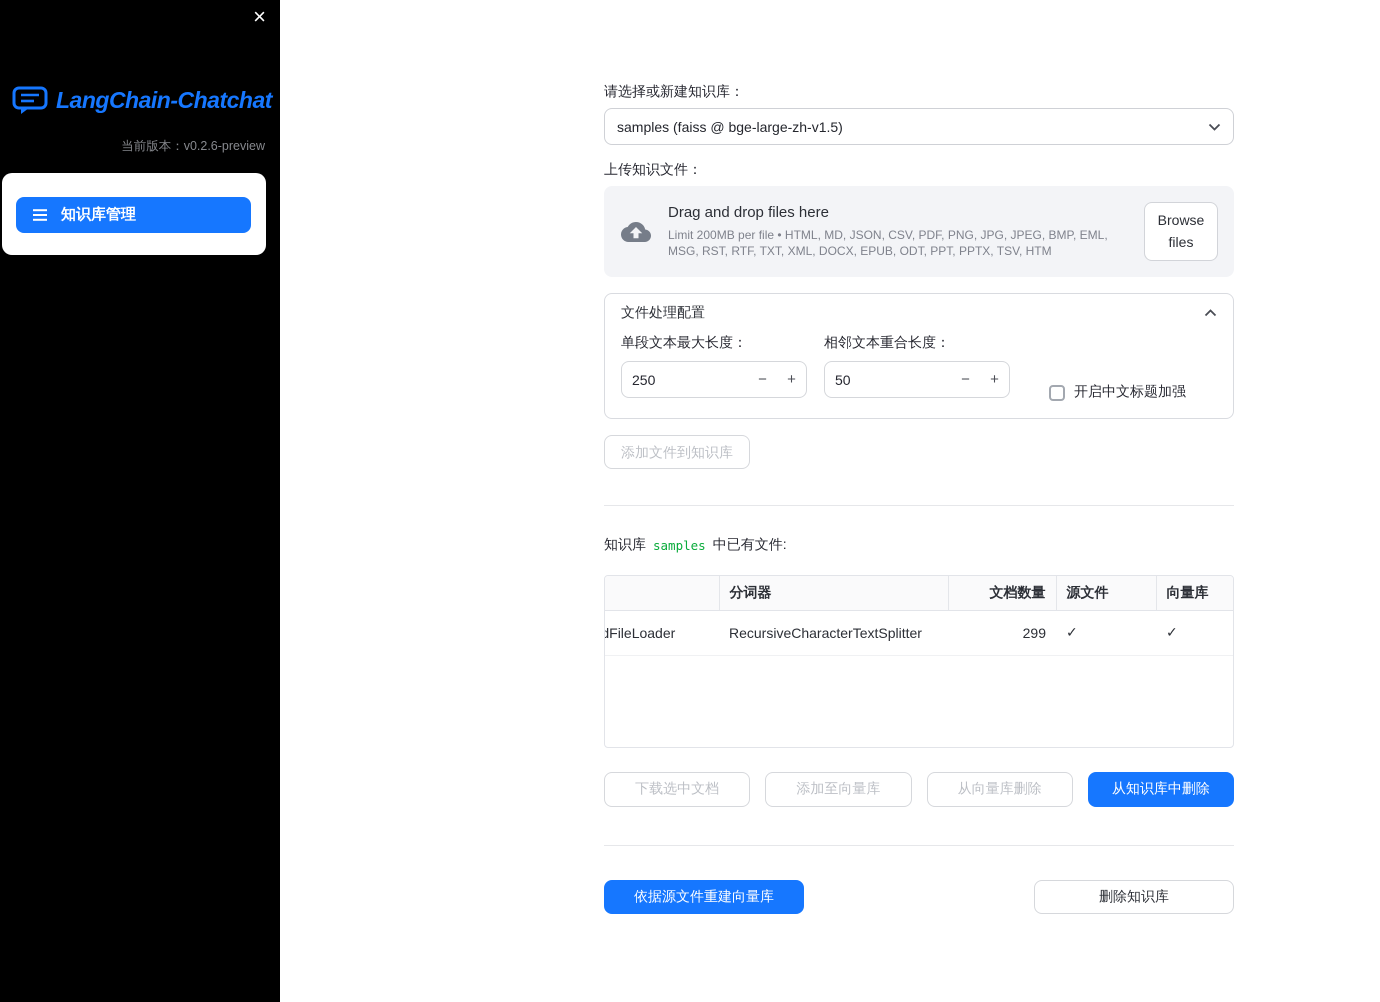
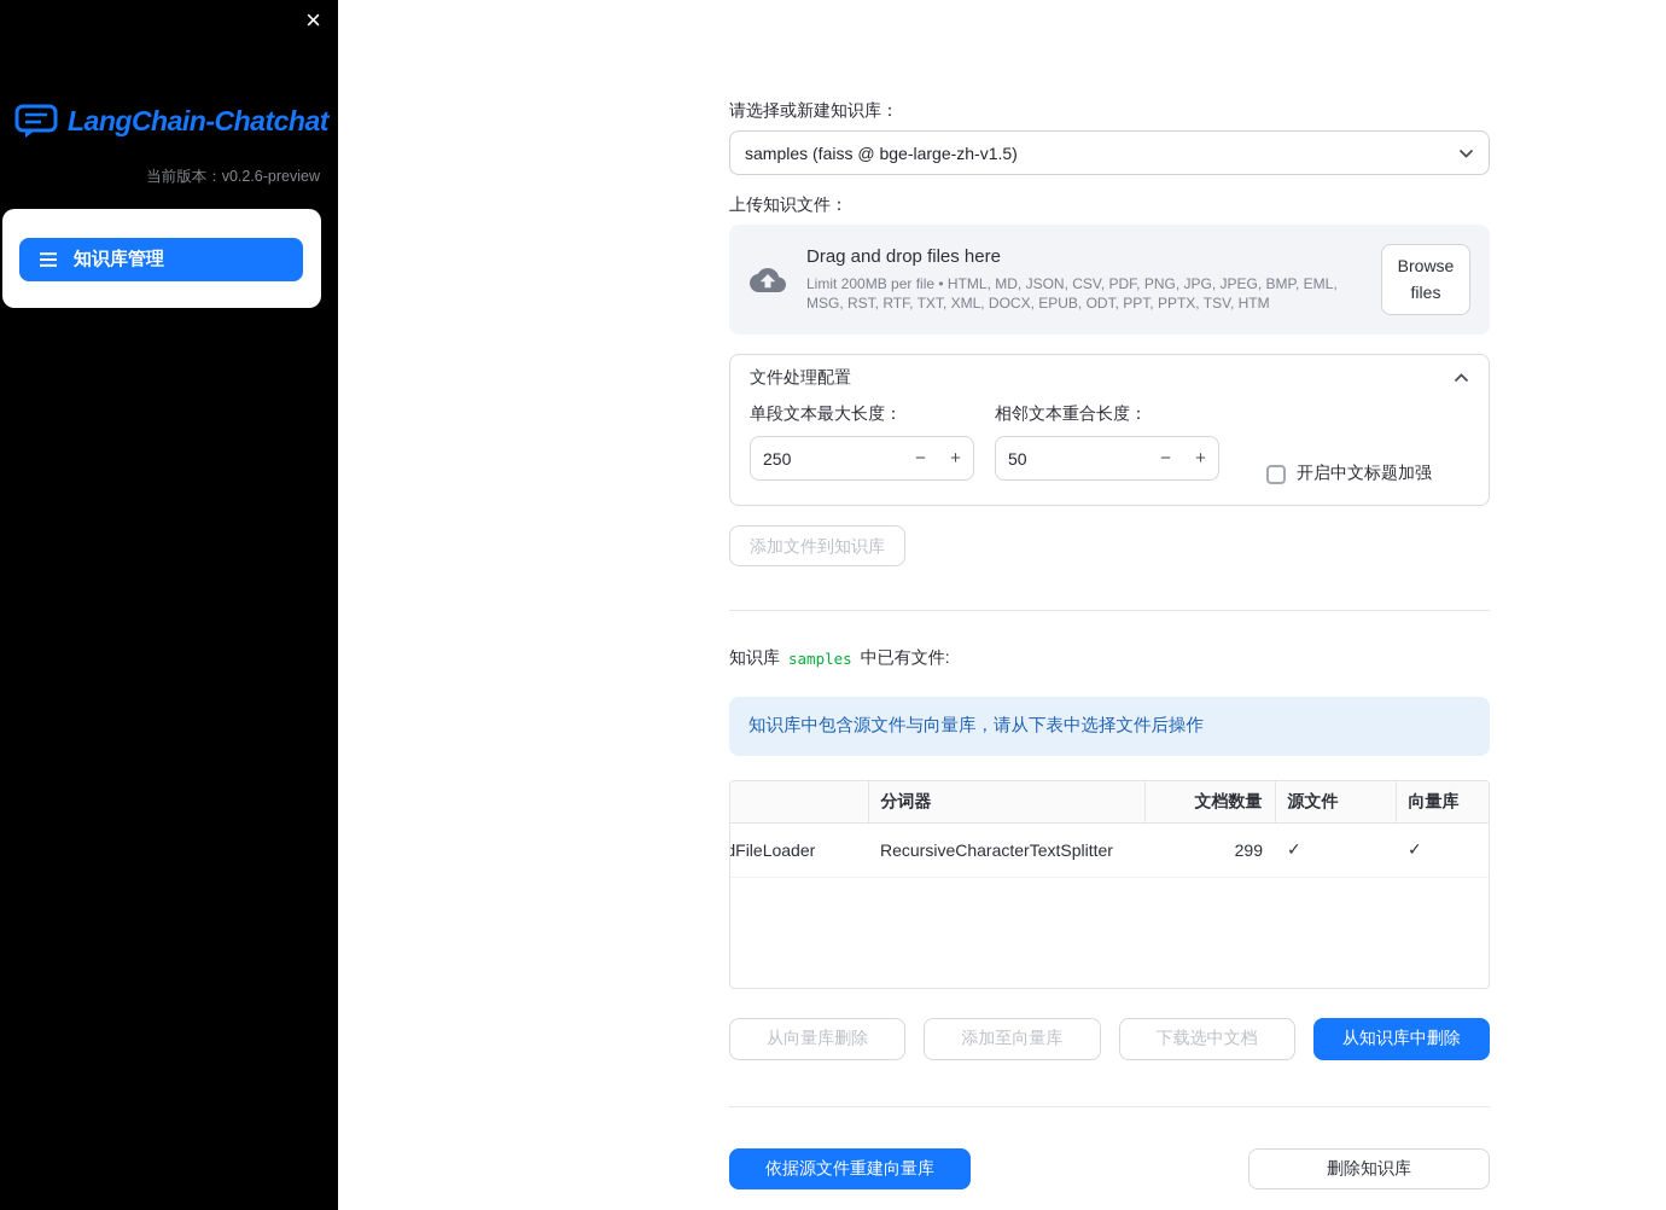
  ×
  LangChain-Chatchat
  当前版本：v0.2.6-preview
  知识库管理
  请选择或新建知识库：
  samples (faiss @ bge-large-zh-v1.5)
  上传知识文件：
  Drag and drop files here
  Limit 200MB per file • HTML, MD, JSON, CSV, PDF, PNG, JPG, JPEG, BMP, EML, MSG, RST, RTF, TXT, XML, DOCX, EPUB, ODT, PPT, PPTX, TSV, HTM
  Browse files
  文件处理配置
  单段文本最大长度：
  250
  −
  +
  相邻文本重合长度：
  50
  −
  +
  开启中文标题加强
  添加文件到知识库
  知识库
  samples
  中已有文件:
+ 知识库中包含源文件与向量库，请从下表中选择文件后操作
  	分词器	文档数量	源文件	向量库
  dFileLoader	RecursiveCharacterTextSplitter	299	✓	✓
- 下载选中文档
+ 从向量库删除
  添加至向量库
- 从向量库删除
+ 下载选中文档
  从知识库中删除
  依据源文件重建向量库
  删除知识库
